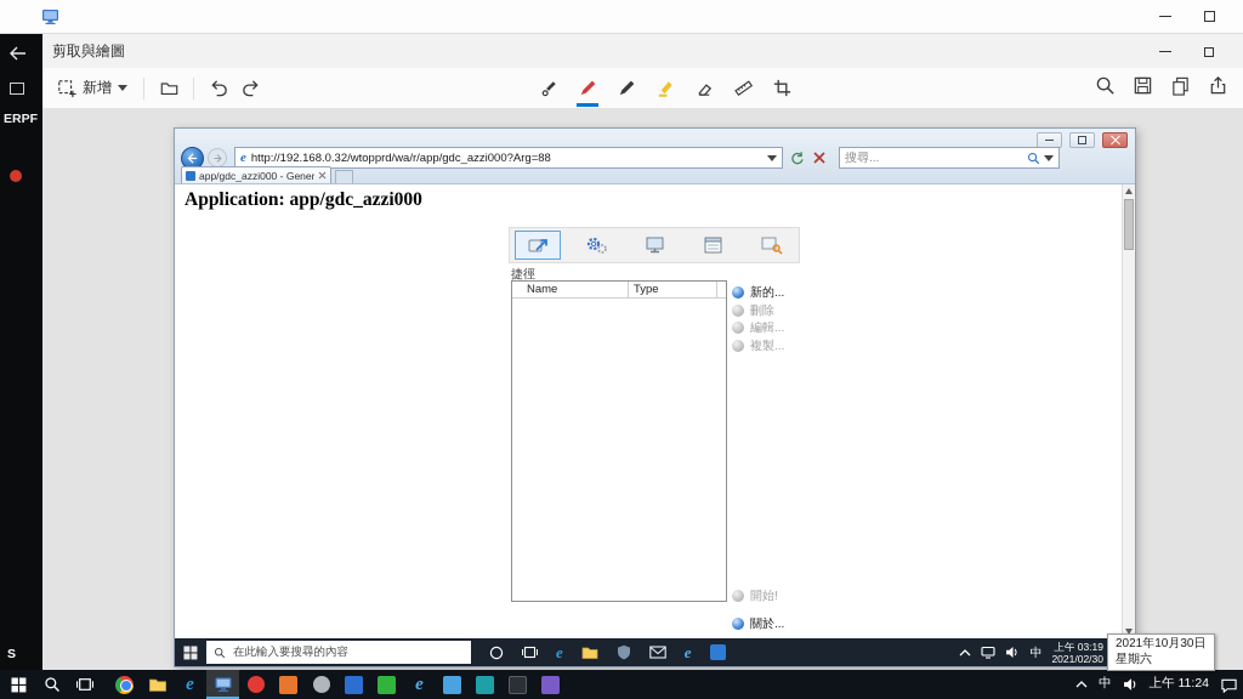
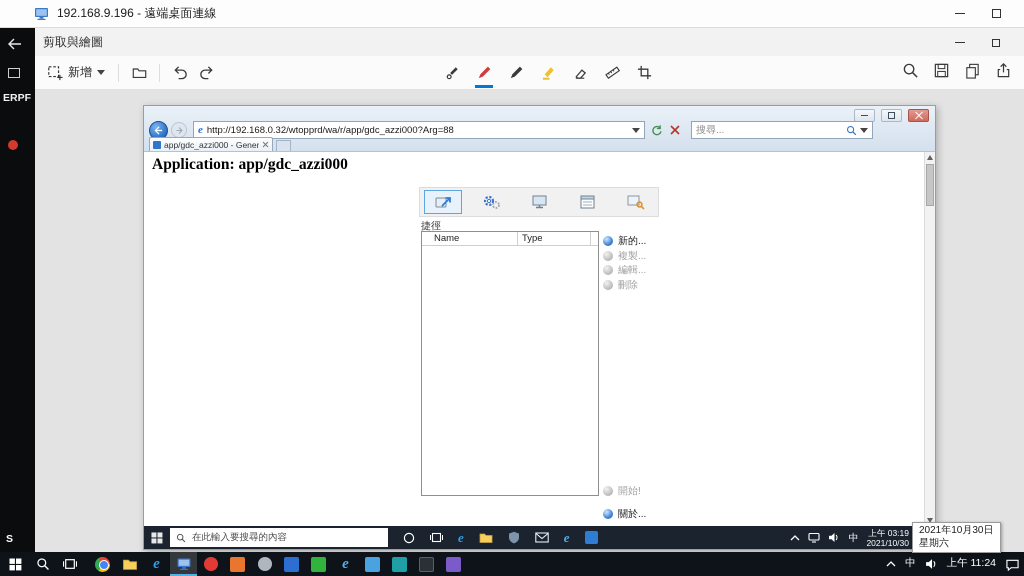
+ 192.168.9.196 - 遠端桌面連線
  ERPF
  S
  剪取與繪圖
  新增
  e
  http://192.168.0.32/wtopprd/wa/r/app/gdc_azzi000?Arg=88
  搜尋...
  app/gdc_azzi000 - Gener
  Application: app/gdc_azzi000
  捷徑
  Name
  Type
  新的...
- 刪除
+ 複製...
  編輯...
- 複製...
+ 刪除
  開始!
  關於...
  在此輸入要搜尋的內容
  e
  e
  中
  上午 03:19
- 2021/02/30
+ 2021/10/30
  e
  e
  中
  上午 11:24
  2021年10月30日
  星期六
